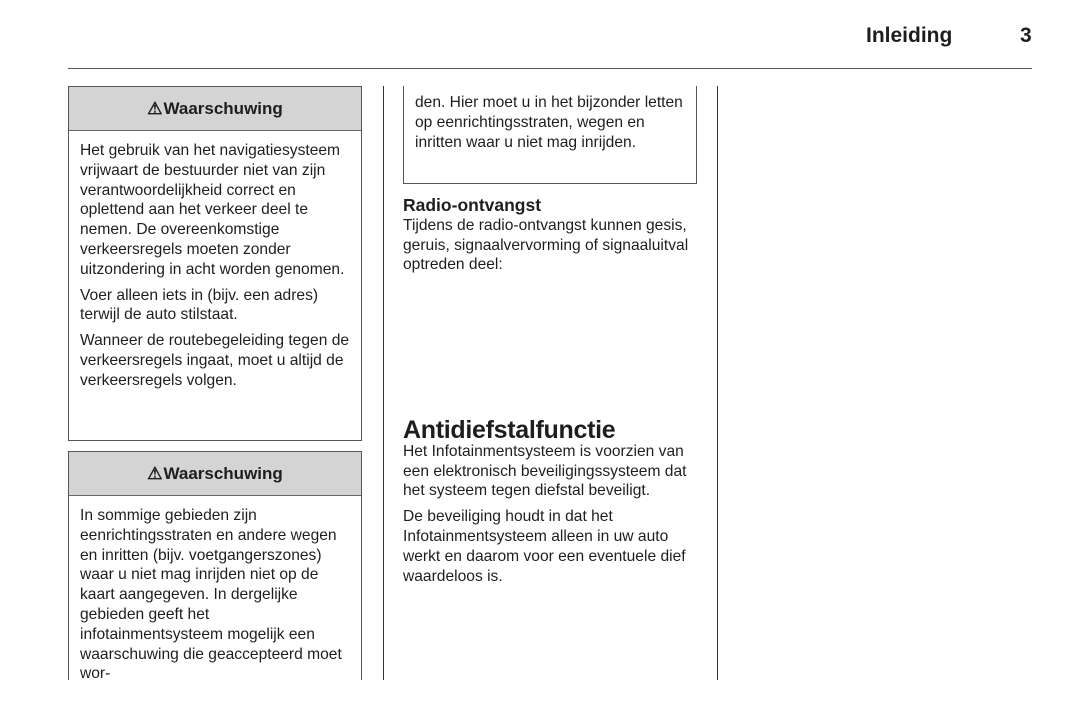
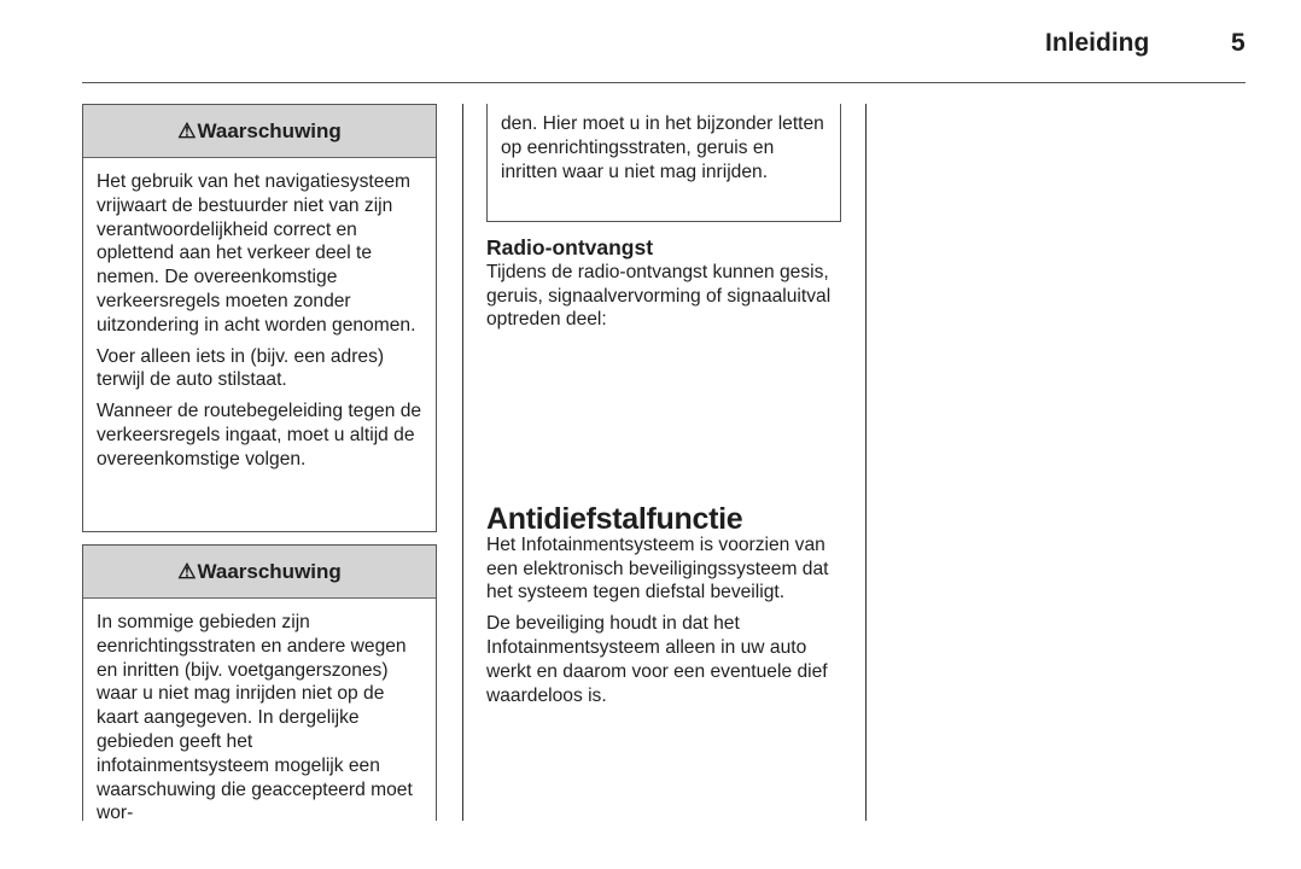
  Inleiding
- 3
+ 5
  ⚠
  Waarschuwing
  Het gebruik van het navigatiesysteem vrijwaart de bestuurder niet van zijn verantwoordelijkheid correct en oplettend aan het verkeer deel te nemen. De overeenkomstige verkeersregels moeten zonder uitzondering in acht worden genomen.
  Voer alleen iets in (bijv. een adres) terwijl de auto stilstaat.
- Wanneer de routebegeleiding tegen de verkeersregels ingaat, moet u altijd de verkeersregels volgen.
+ Wanneer de routebegeleiding tegen de verkeersregels ingaat, moet u altijd de overeenkomstige volgen.
  ⚠
  Waarschuwing
  In sommige gebieden zijn eenrichtingsstraten en andere wegen en inritten (bijv. voetgangerszones) waar u niet mag inrijden niet op de kaart aangegeven. In dergelijke gebieden geeft het infotainmentsysteem mogelijk een waarschuwing die geaccepteerd moet wor-
- den. Hier moet u in het bijzonder letten op eenrichtingsstraten, wegen en inritten waar u niet mag inrijden.
+ den. Hier moet u in het bijzonder letten op eenrichtingsstraten, geruis en inritten waar u niet mag inrijden.
  Radio-ontvangst
  Tijdens de radio-ontvangst kunnen gesis, geruis, signaalvervorming of signaaluitval optreden deel:
  Antidiefstalfunctie
  Het Infotainmentsysteem is voorzien van een elektronisch beveiligingssysteem dat het systeem tegen diefstal beveiligt.
  De beveiliging houdt in dat het Infotainmentsysteem alleen in uw auto werkt en daarom voor een eventuele dief waardeloos is.
